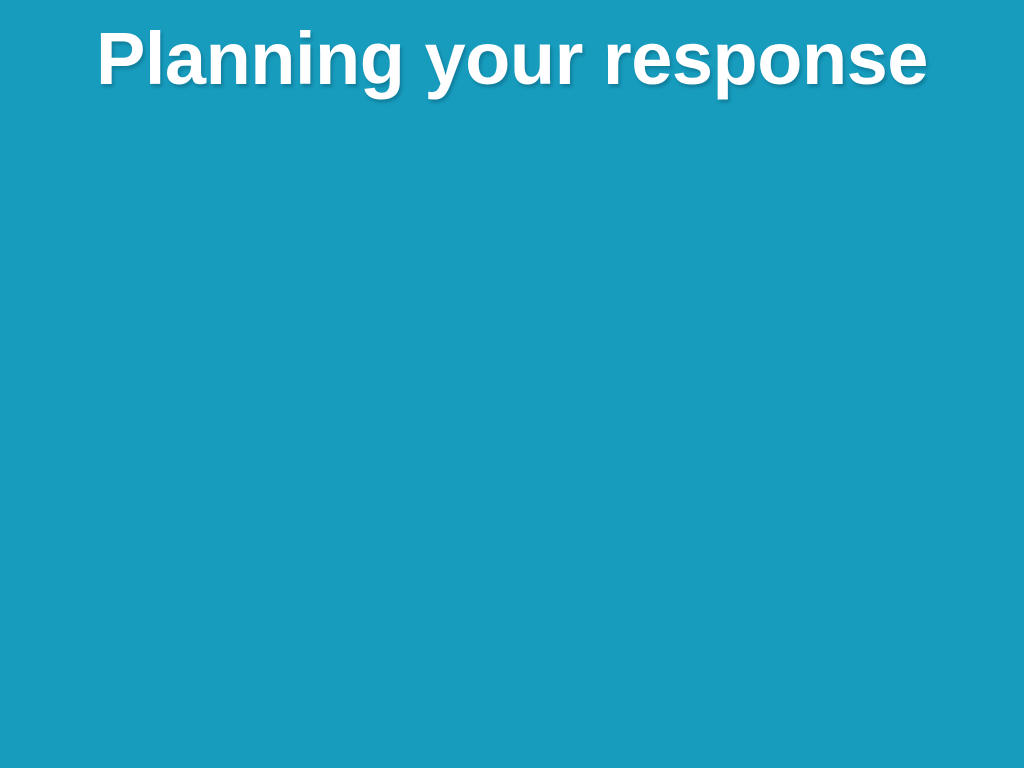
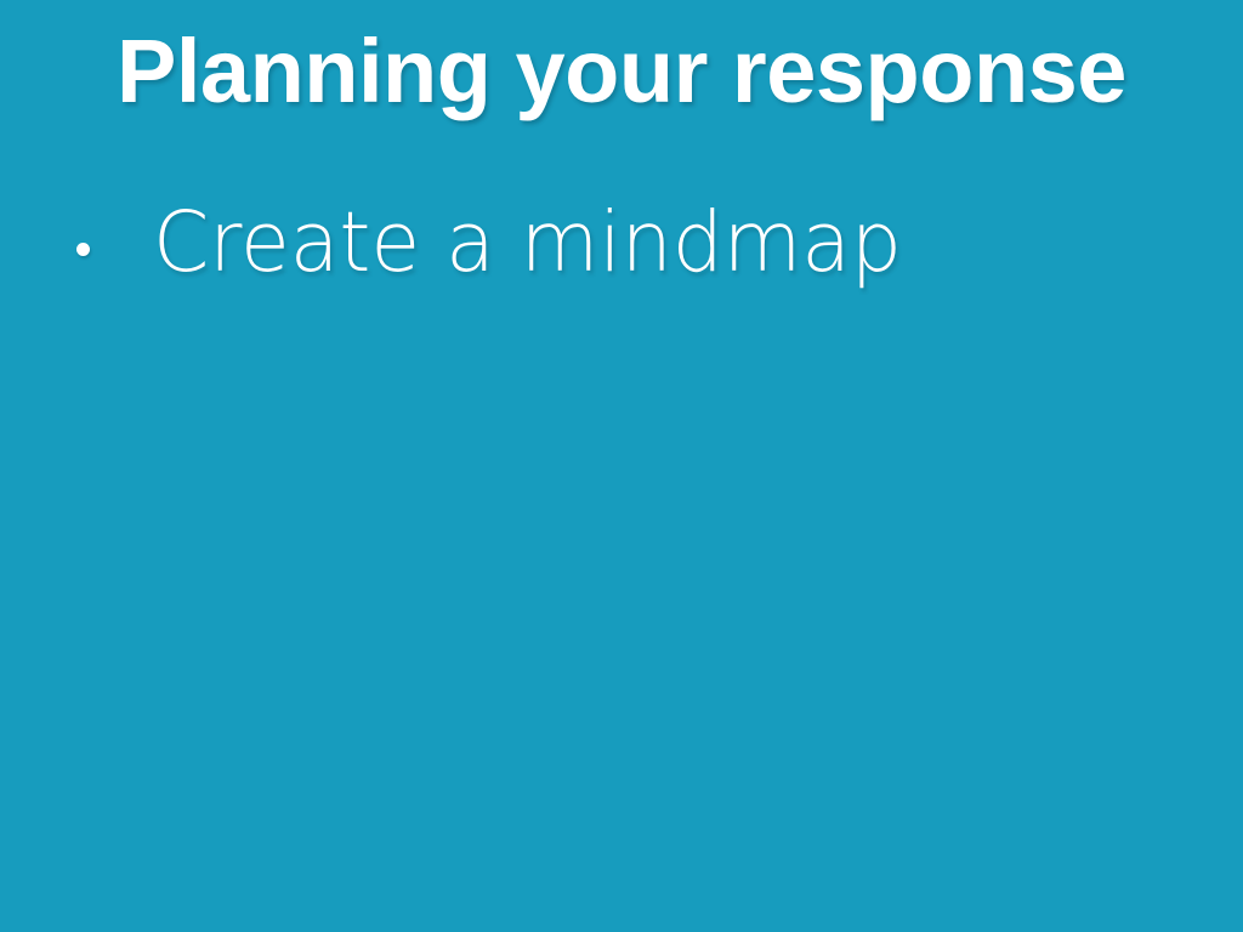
  Planning your response
+ Create a mindmap
